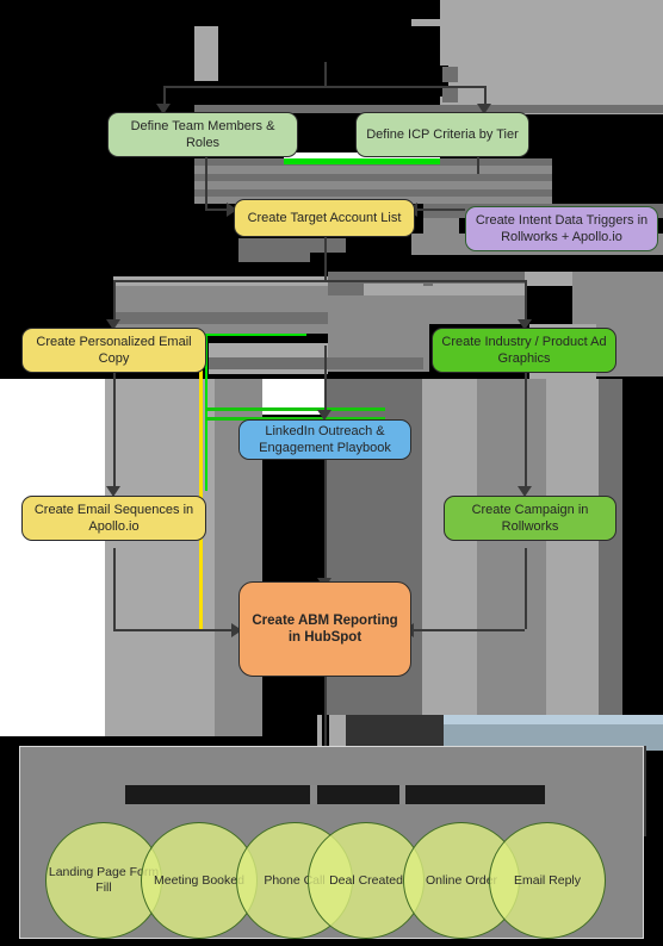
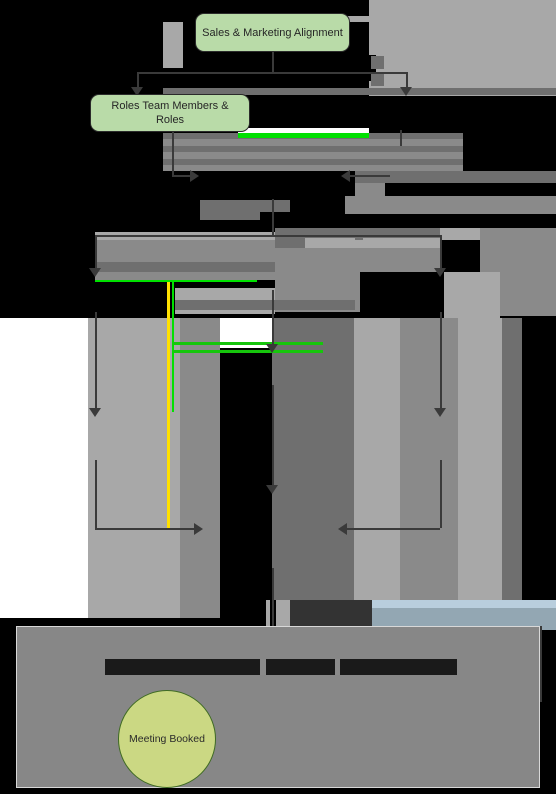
+ Sales & Marketing Alignment
- Define Team Members & Roles
+ Roles Team Members & Roles
- Define ICP Criteria by Tier
- Create Target Account List
- Create Intent Data Triggers in Rollworks + Apollo.io
- Create Personalized Email Copy
- Create Industry / Product Ad Graphics
- LinkedIn Outreach & Engagement Playbook
- Create Email Sequences in Apollo.io
- Create Campaign in Rollworks
- Create ABM Reporting in HubSpot
- Landing Page Form Fill
  Meeting Booked
- Phone Call
- Deal Created
- Online Order
- Email Reply
